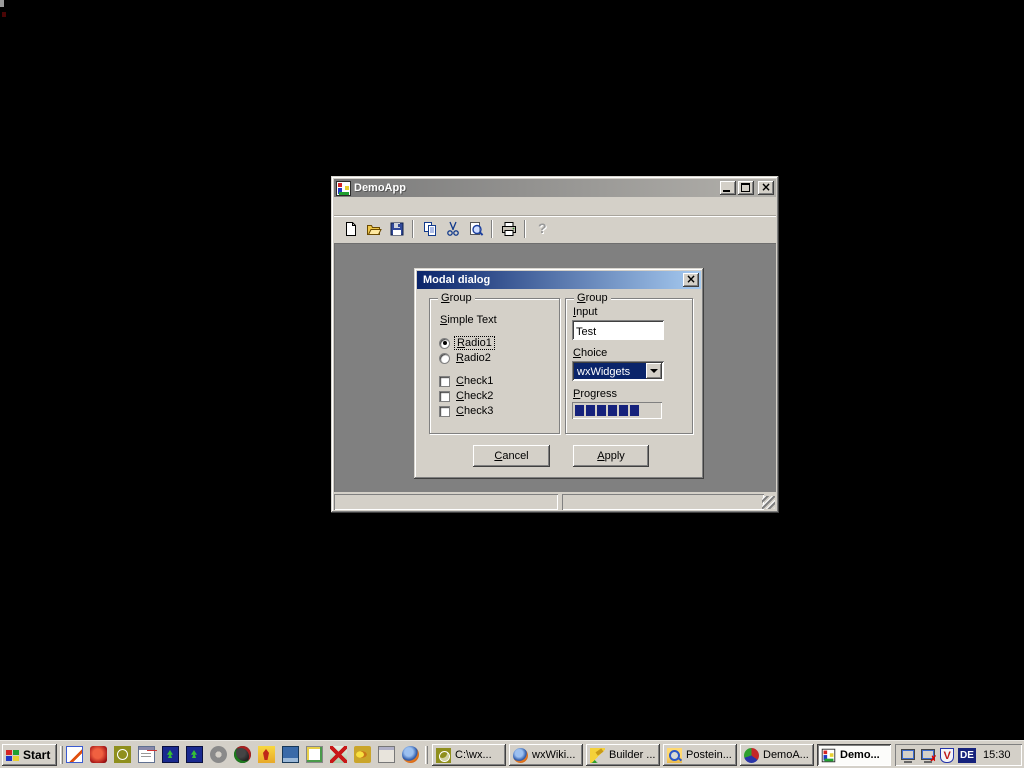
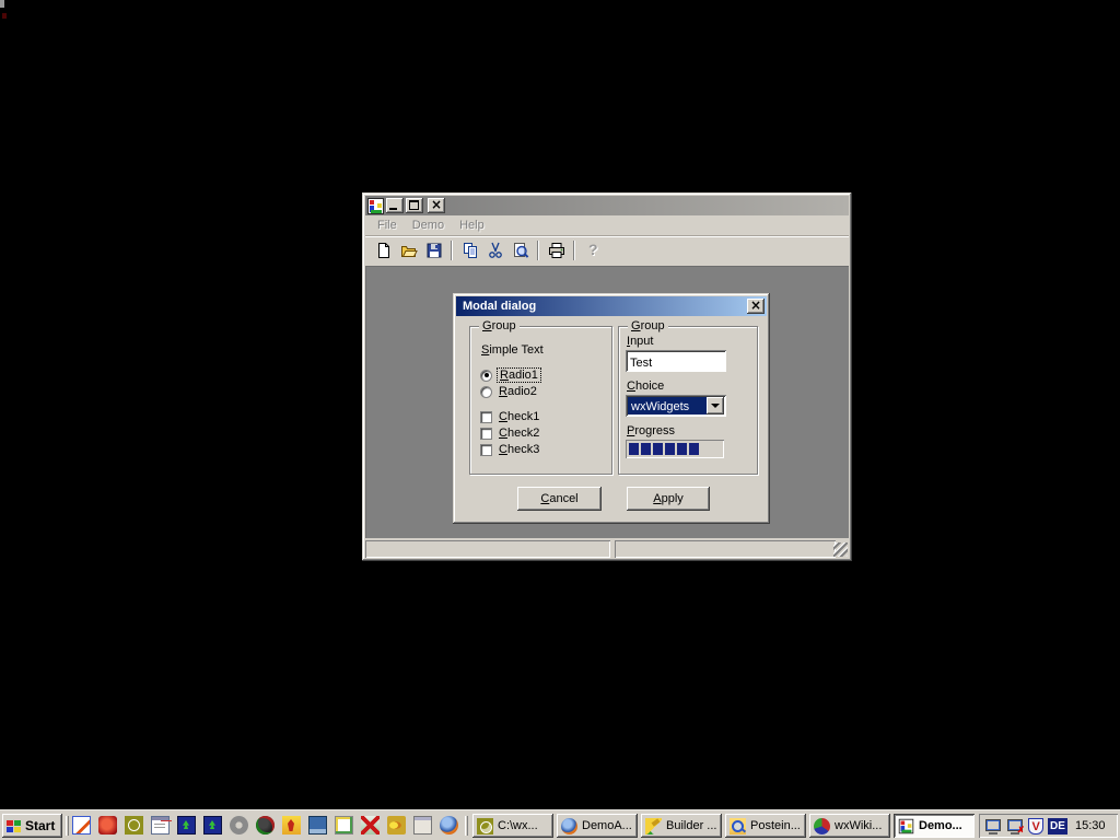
- DemoApp
  ×
+ File
+ Demo
+ Help
  ?
  Modal dialog
  ×
  Group
  Simple Text
  Radio1
  Radio2
  Check1
  Check2
  Check3
  Group
  Input
  Test
  Choice
  wxWidgets
  Progress
  Cancel
  Apply
  Start
  C:\wx...
- wxWiki...
+ DemoA...
  Builder ...
  Postein...
- DemoA...
+ wxWiki...
  Demo...
  ✗
  DE
  15:30
